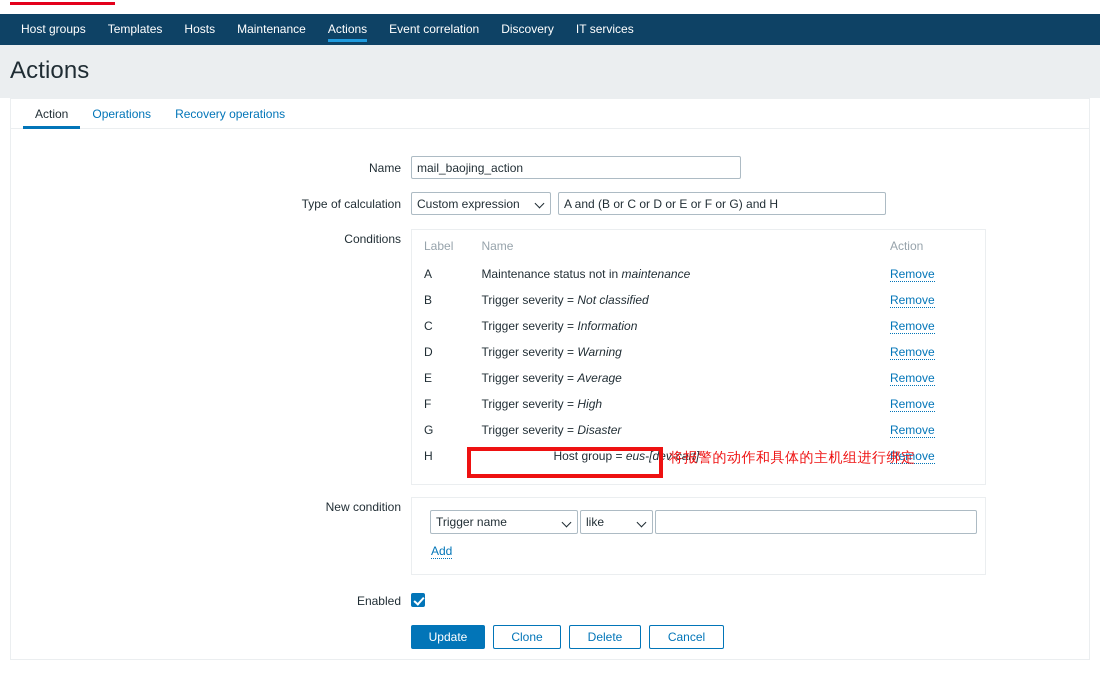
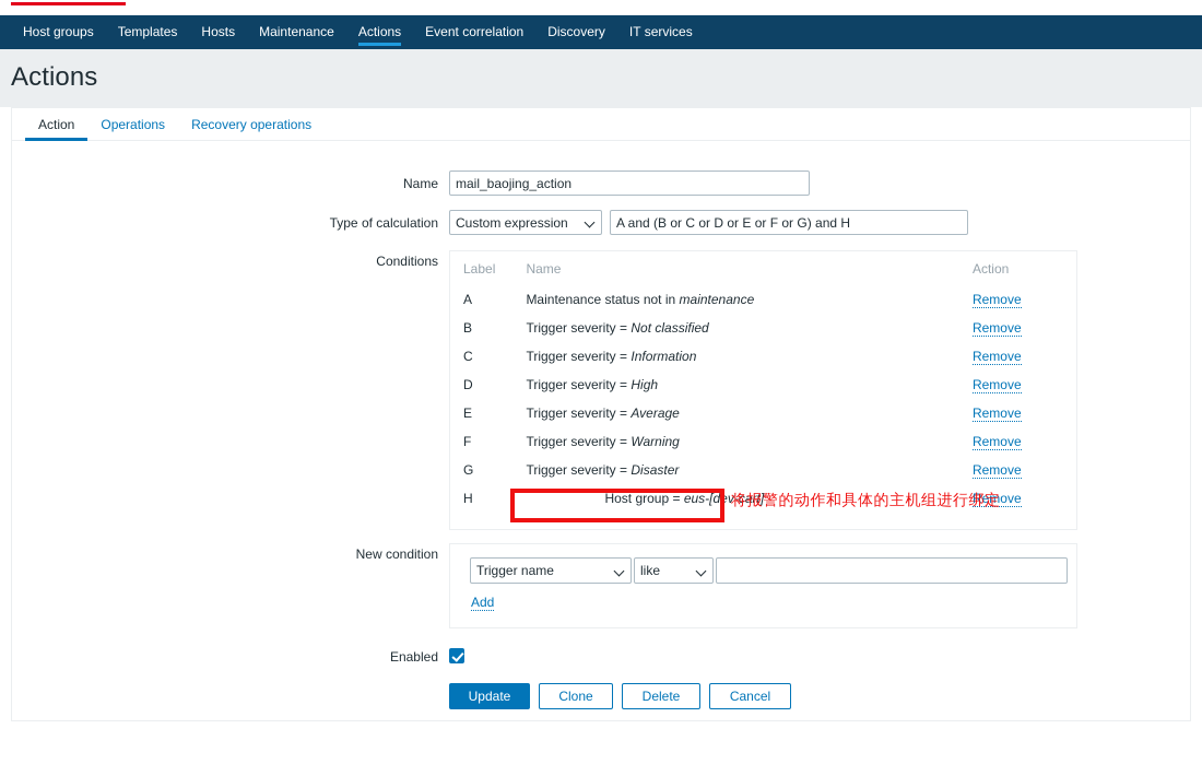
  Host groups
  Templates
  Hosts
  Maintenance
  Actions
  Event correlation
  Discovery
  IT services
  Actions
  Action
  Operations
  Recovery operations
  Name
  mail_baojing_action
  Type of calculation
  Custom expression
  A and (B or C or D or E or F or G) and H
  Conditions
  Label	Name	Action
  A	Maintenance status not in maintenance	Remove
  B	Trigger severity = Not classified	Remove
  C	Trigger severity = Information	Remove
- D	Trigger severity = Warning	Remove
+ D	Trigger severity = High	Remove
  E	Trigger severity = Average	Remove
- F	Trigger severity = High	Remove
+ F	Trigger severity = Warning	Remove
  G	Trigger severity = Disaster	Remove
  H	Host group = eus-[dev-cart]	Remove
  New condition
  Trigger name
  like
  Add
  Enabled
  Update
  Clone
  Delete
  Cancel
  将报警的动作和具体的主机组进行绑定
